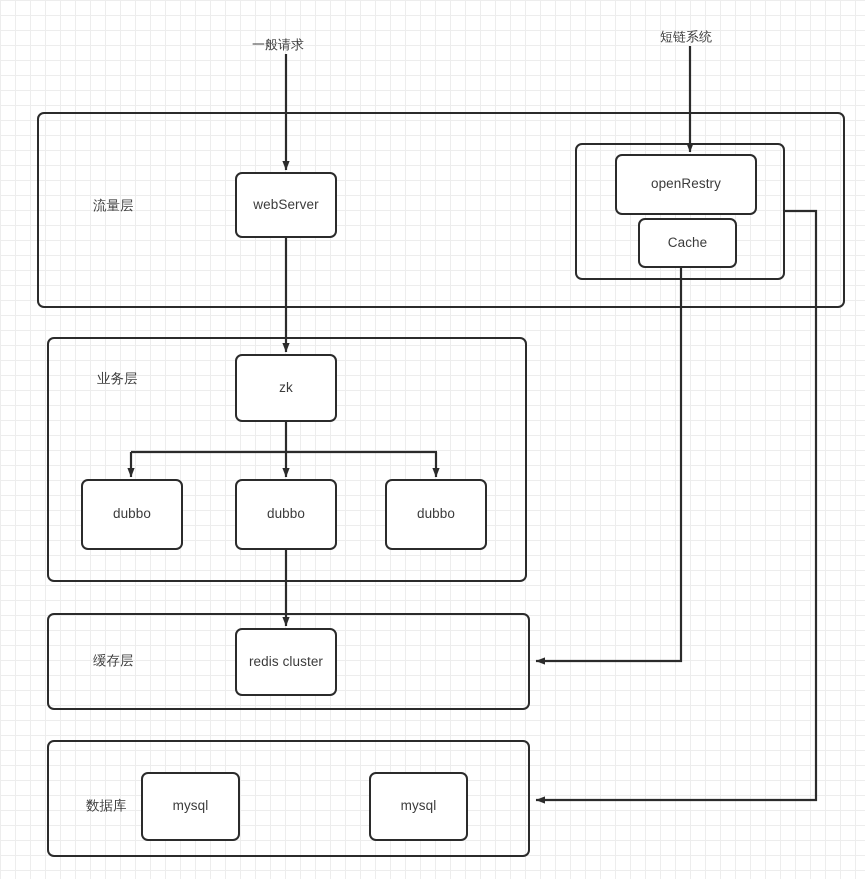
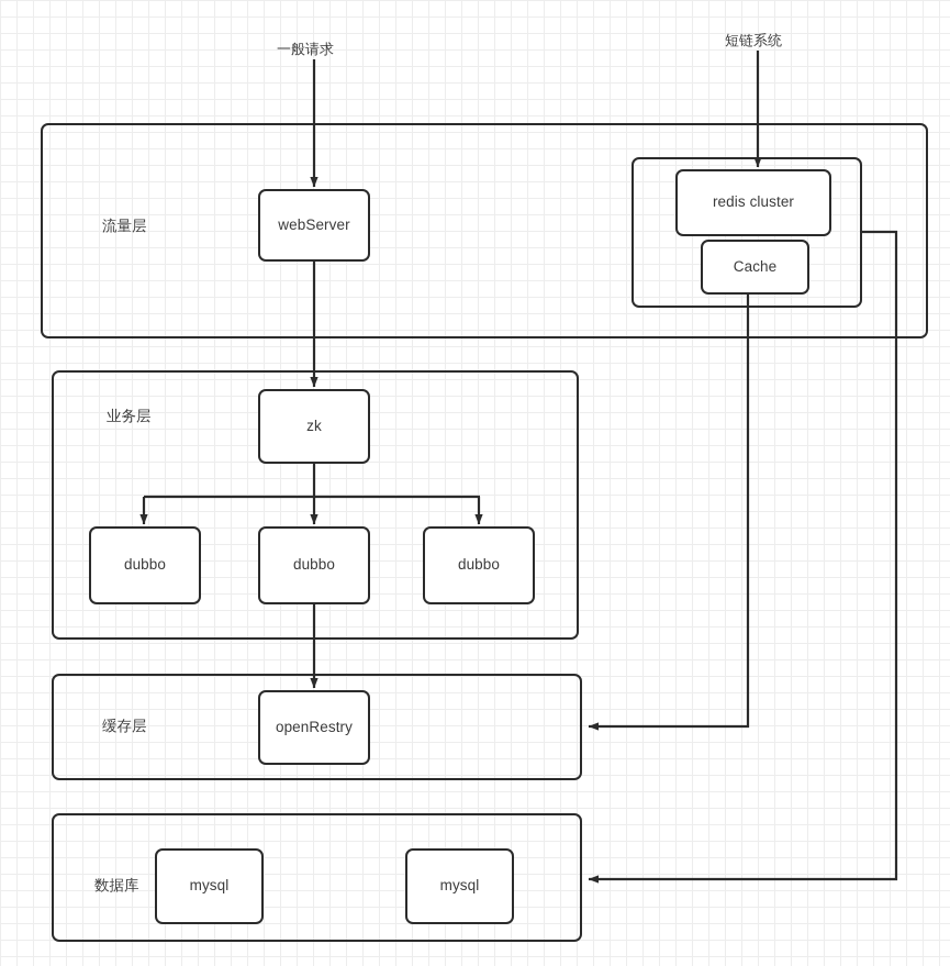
  一般请求
  短链系统
  流量层
  业务层
  缓存层
  数据库
  webServer
- openRestry
+ redis cluster
  Cache
  zk
  dubbo
  dubbo
  dubbo
- redis cluster
+ openRestry
  mysql
  mysql
